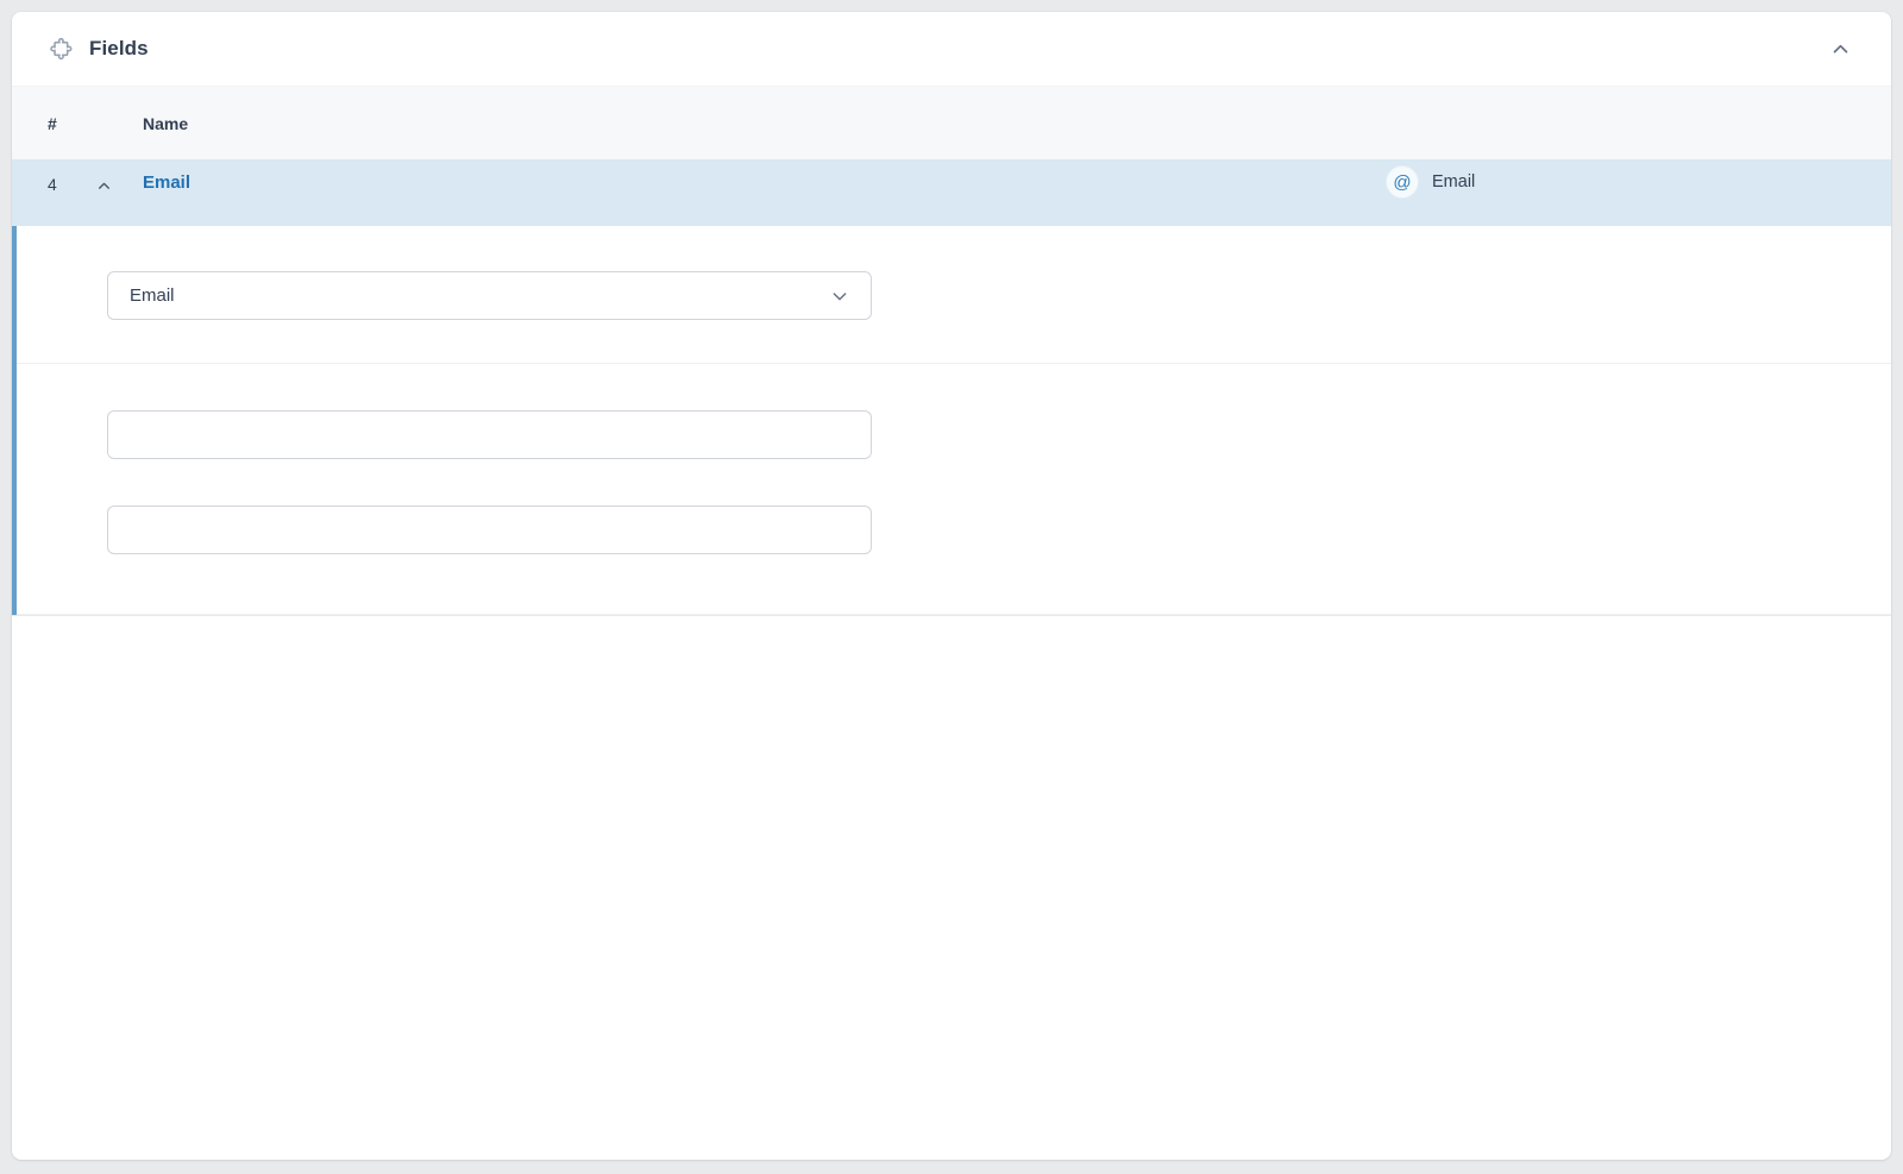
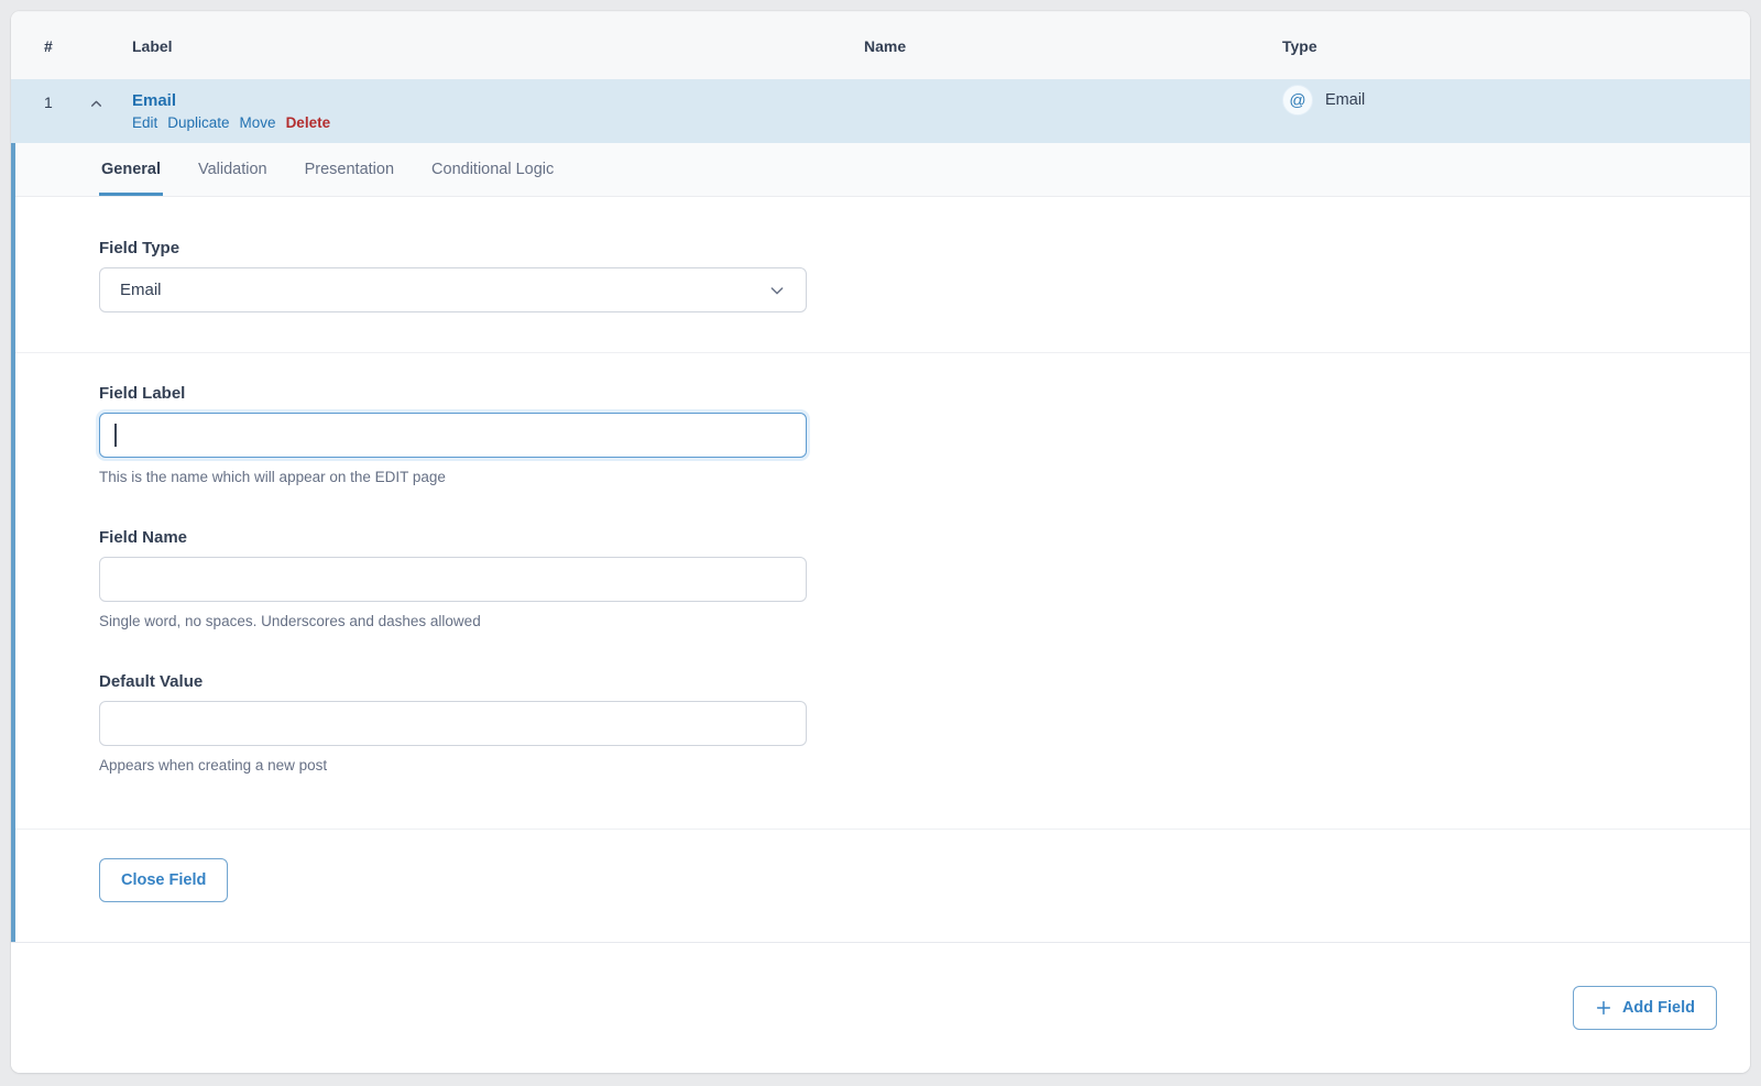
- Fields
  #
+ Label
  Name
+ Type
- 4
+ 1
  Email
+ Edit
+ Duplicate
+ Move
+ Delete
  @
  Email
+ General
+ Validation
+ Presentation
+ Conditional Logic
+ Field Type
  Email
+ Field Label
+ This is the name which will appear on the EDIT page
+ Field Name
+ Single word, no spaces. Underscores and dashes allowed
+ Default Value
+ Appears when creating a new post
+ Close Field
+ Add Field
